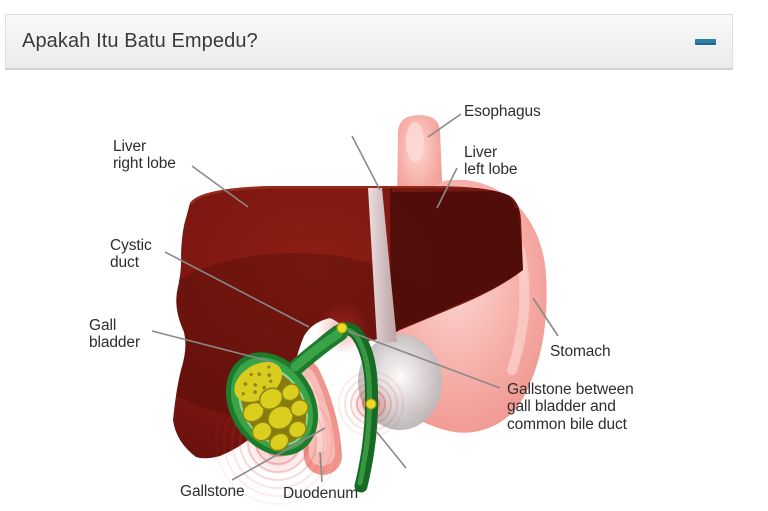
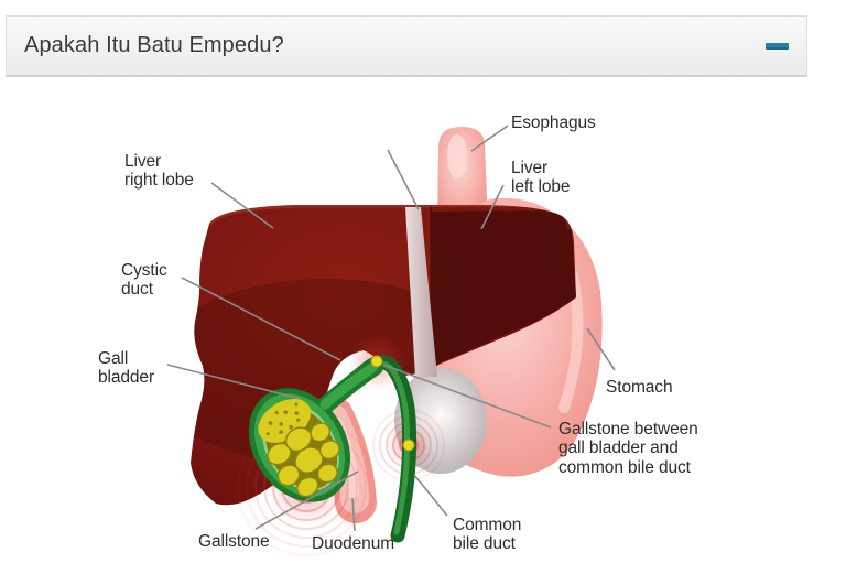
  Apakah Itu Batu Empedu?
  Esophagus
  Liver
  right lobe
  Liver
  left lobe
  Cystic
  duct
  Gall
  bladder
  Stomach
  Gallstone between
  gall bladder and
  common bile duct
  Gallstone
  Duodenum
+ Common
+ bile duct
